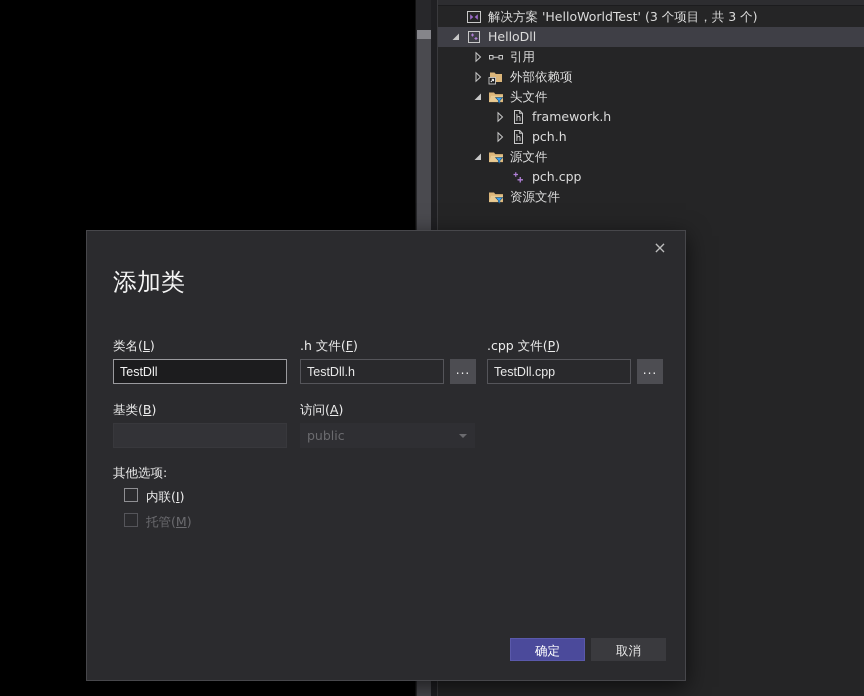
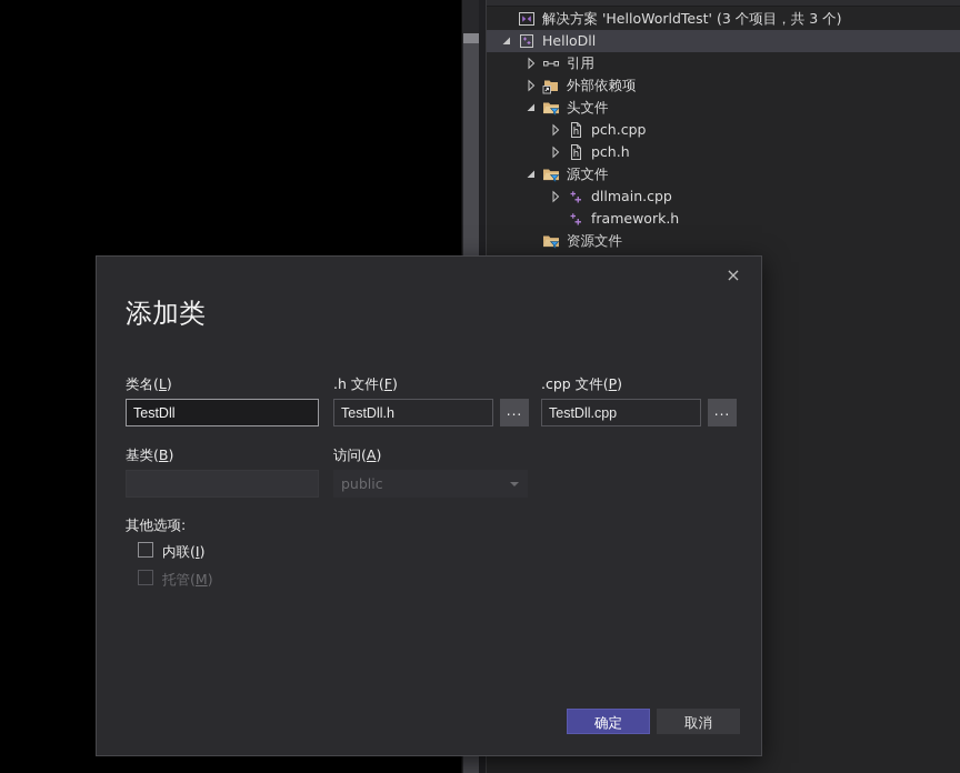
  解决方案 'HelloWorldTest' (3 个项目，共 3 个)
  HelloDll
  引用
  外部依赖项
  头文件
  h
- framework.h
+ pch.cpp
  h
  pch.h
  源文件
+ dllmain.cpp
- pch.cpp
+ framework.h
  资源文件
  ×
  添加类
  类名(L)
  .h 文件(F)
  .cpp 文件(P)
  TestDll
  TestDll.h
  ...
  TestDll.cpp
  ...
  基类(B)
  访问(A)
  public
  其他选项:
  内联(I)
  托管(M)
  确定
  取消
